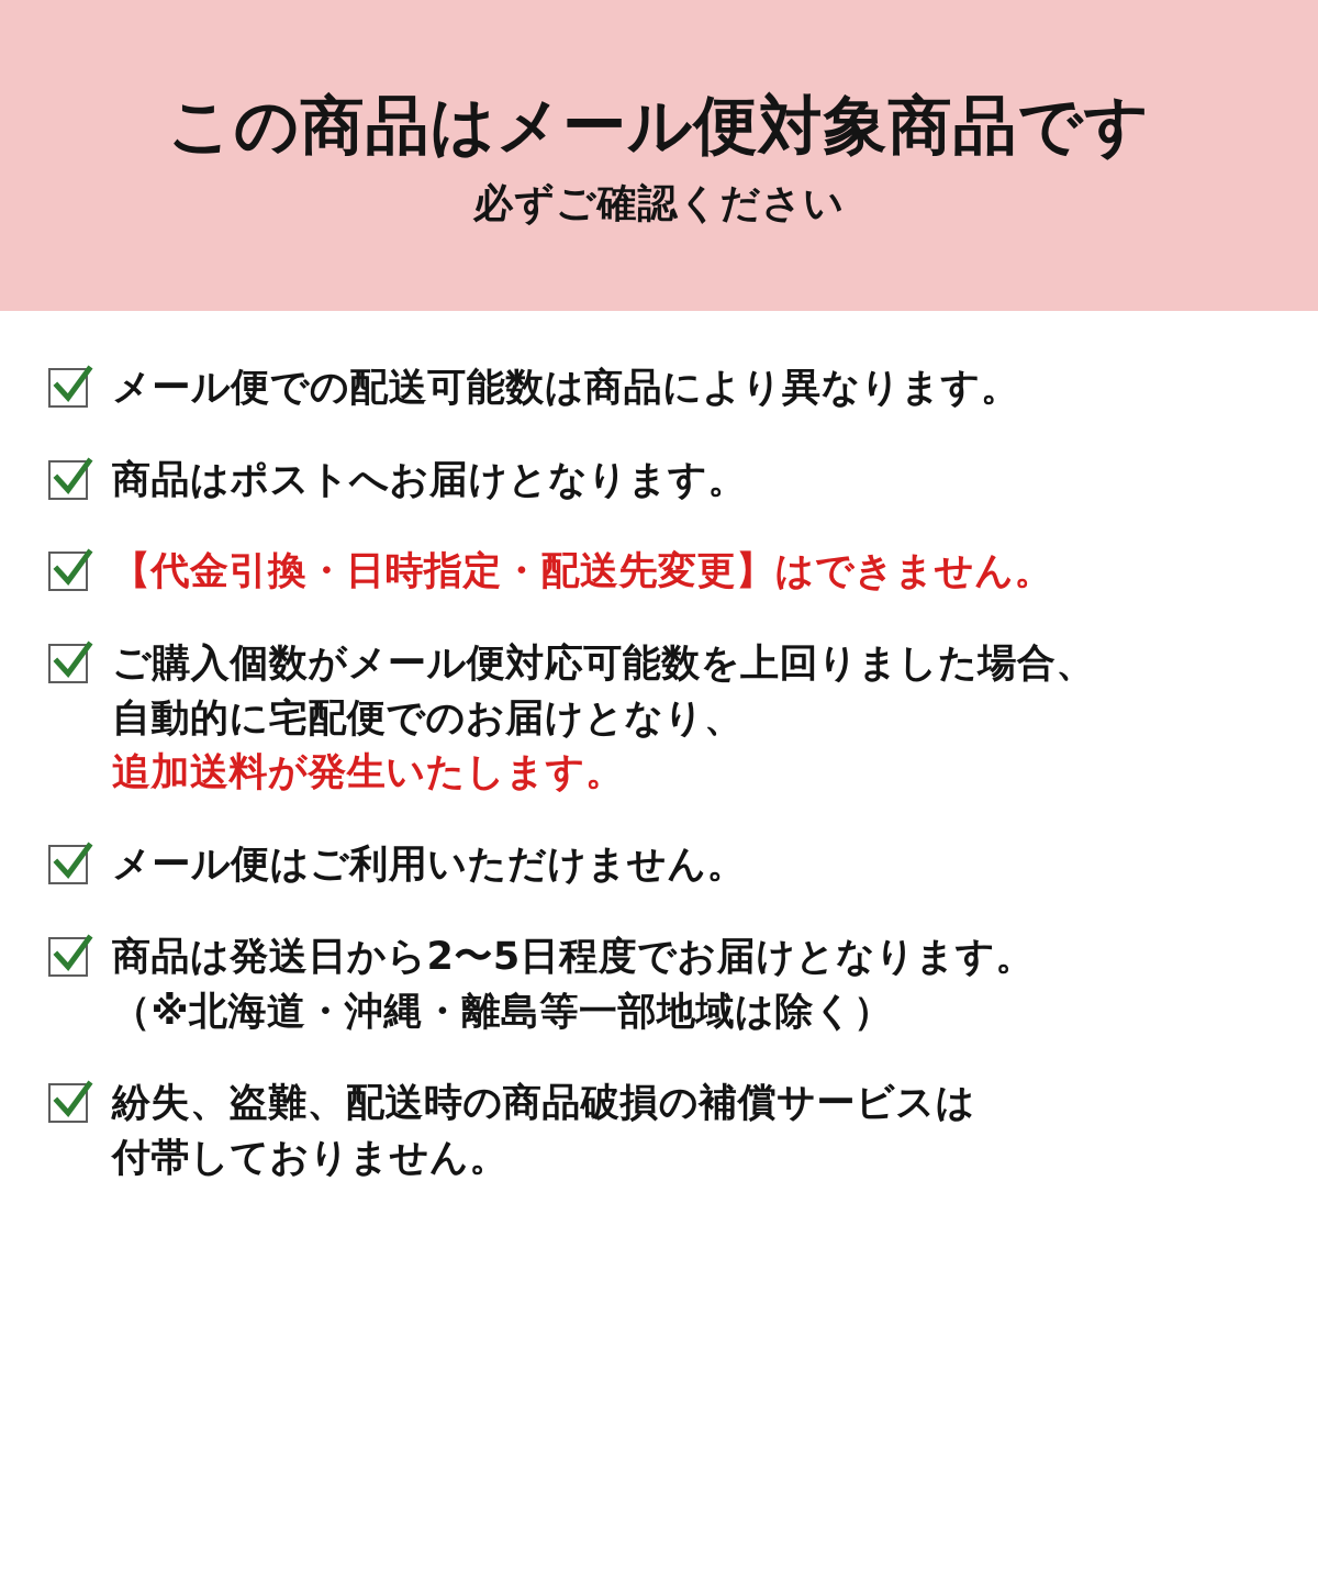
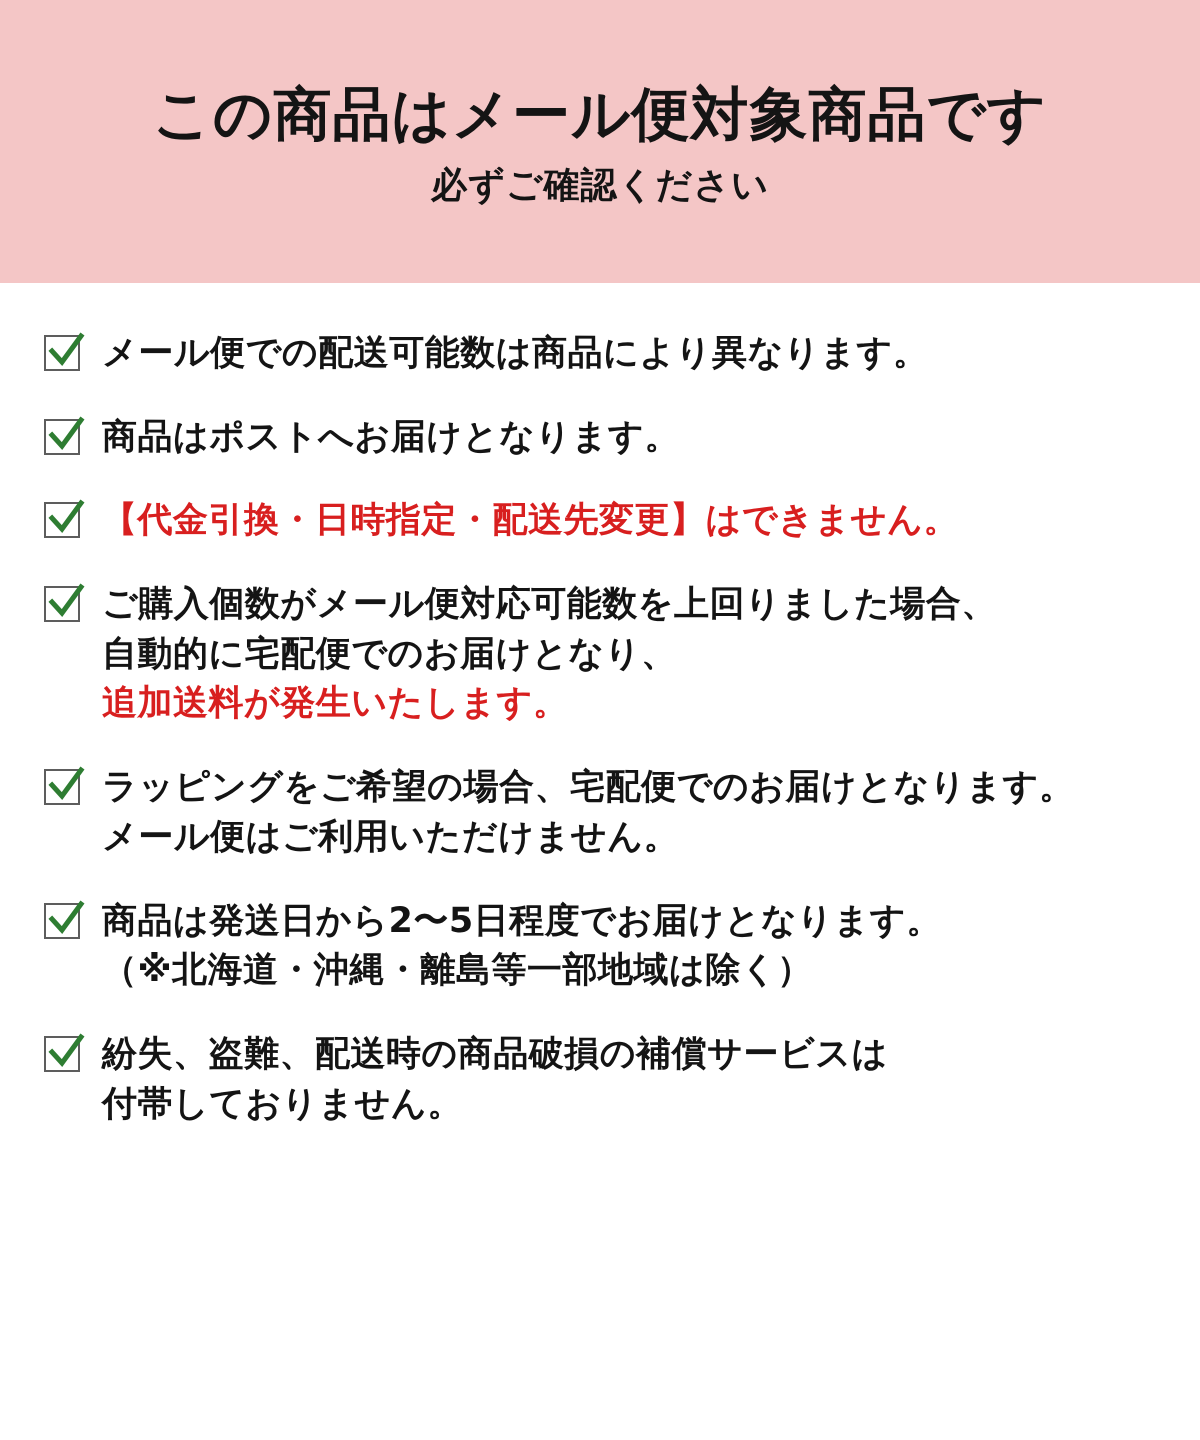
  この商品はメール便対象商品です
  必ずご確認ください
  メール便での配送可能数は商品により異なります。
  商品はポストへお届けとなります。
  【代金引換・日時指定・配送先変更】はできません。
  ご購入個数がメール便対応可能数を上回りました場合、
  自動的に宅配便でのお届けとなり、
  追加送料が発生いたします。
+ ラッピングをご希望の場合、宅配便でのお届けとなります。
  メール便はご利用いただけません。
  商品は発送日から2〜5日程度でお届けとなります。
  （※北海道・沖縄・離島等一部地域は除く）
  紛失、盗難、配送時の商品破損の補償サービスは
  付帯しておりません。
